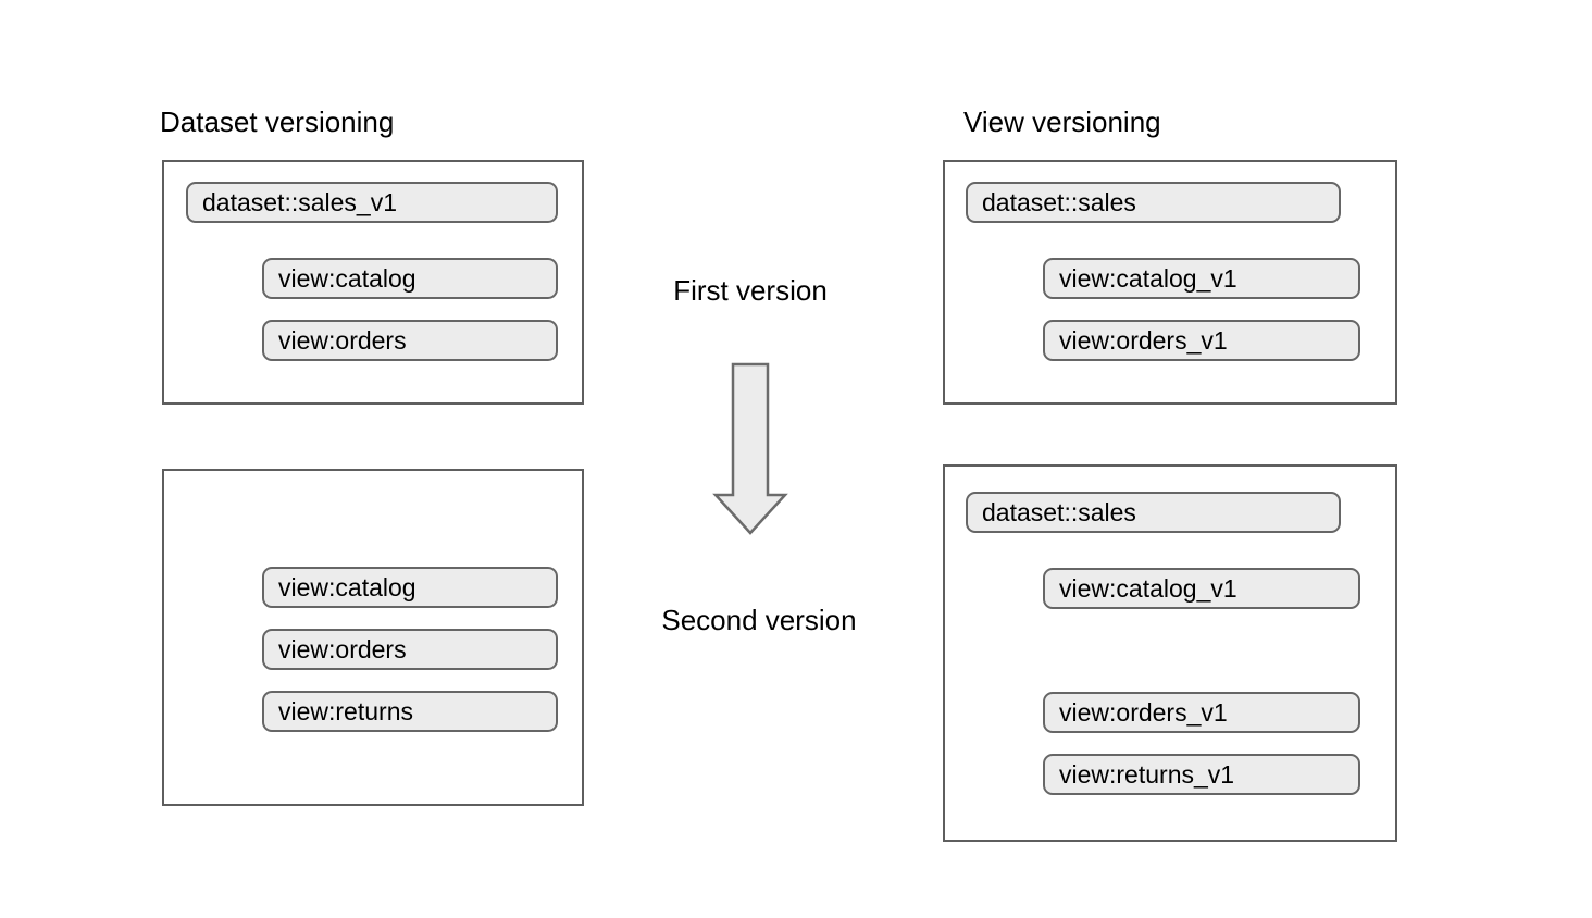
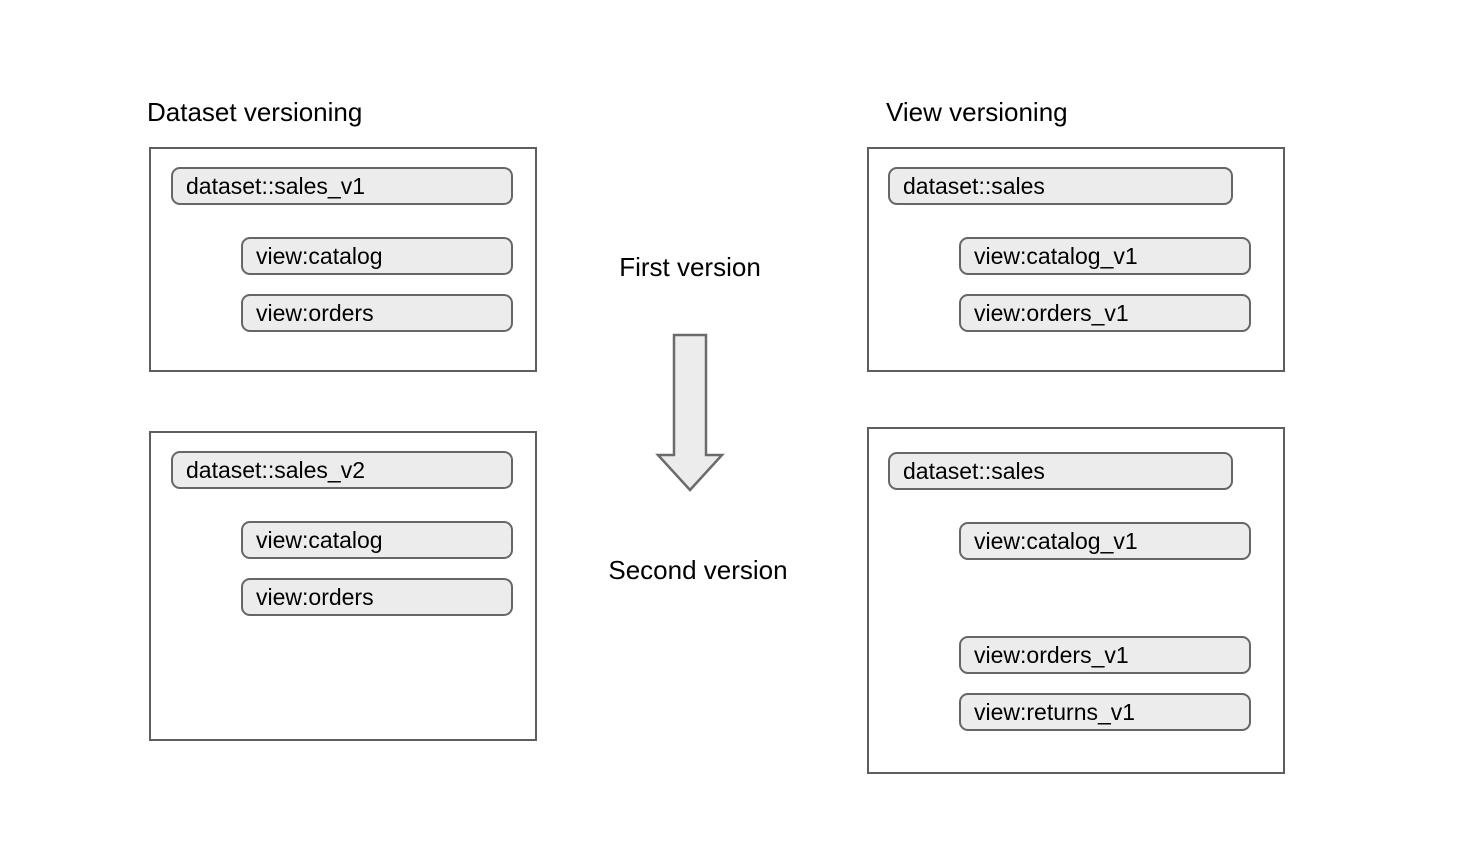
  Dataset versioning
  View versioning
  dataset::sales_v1
  view:catalog
  view:orders
+ dataset::sales_v2
  view:catalog
  view:orders
- view:returns
  dataset::sales
  view:catalog_v1
  view:orders_v1
  dataset::sales
  view:catalog_v1
  view:orders_v1
  view:returns_v1
  First version
  Second version
